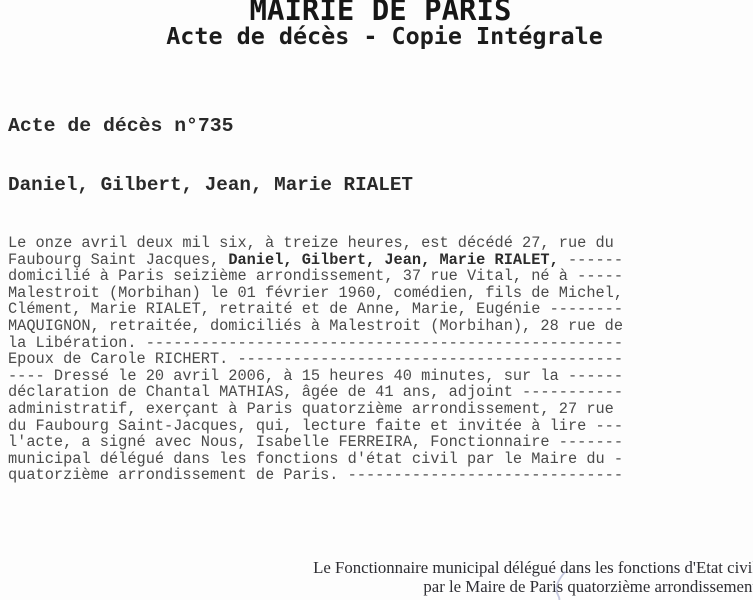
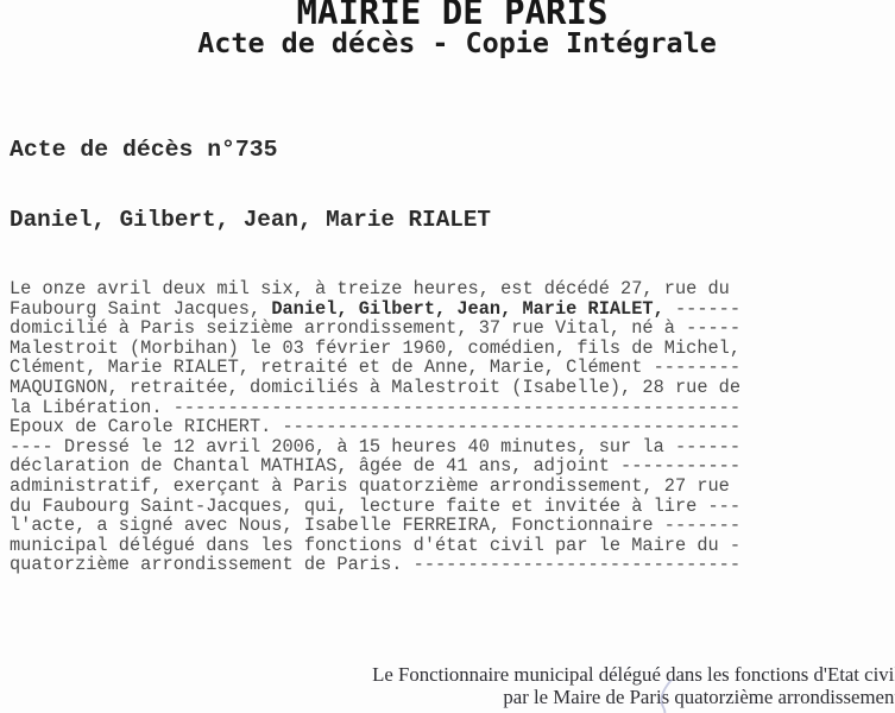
  MAIRIE DE PARIS
  Acte de décès - Copie Intégrale
  Acte de décès n°735
  Daniel, Gilbert, Jean, Marie RIALET
  Le onze avril deux mil six, à treize heures, est décédé 27, rue du
  Faubourg Saint Jacques, Daniel, Gilbert, Jean, Marie RIALET, ------
  domicilié à Paris seizième arrondissement, 37 rue Vital, né à -----
- Malestroit (Morbihan) le 01 février 1960, comédien, fils de Michel,
+ Malestroit (Morbihan) le 03 février 1960, comédien, fils de Michel,
- Clément, Marie RIALET, retraité et de Anne, Marie, Eugénie --------
+ Clément, Marie RIALET, retraité et de Anne, Marie, Clément --------
- MAQUIGNON, retraitée, domiciliés à Malestroit (Morbihan), 28 rue de
+ MAQUIGNON, retraitée, domiciliés à Malestroit (Isabelle), 28 rue de
  la Libération. ----------------------------------------------------
  Epoux de Carole RICHERT. ------------------------------------------
- ---- Dressé le 20 avril 2006, à 15 heures 40 minutes, sur la ------
+ ---- Dressé le 12 avril 2006, à 15 heures 40 minutes, sur la ------
  déclaration de Chantal MATHIAS, âgée de 41 ans, adjoint -----------
  administratif, exerçant à Paris quatorzième arrondissement, 27 rue
  du Faubourg Saint-Jacques, qui, lecture faite et invitée à lire ---
  l'acte, a signé avec Nous, Isabelle FERREIRA, Fonctionnaire -------
  municipal délégué dans les fonctions d'état civil par le Maire du -
  quatorzième arrondissement de Paris. ------------------------------
  Le Fonctionnaire municipal délégué dans les fonctions d'Etat civi
  par le Maire de Paris quatorzième arrondissemen
